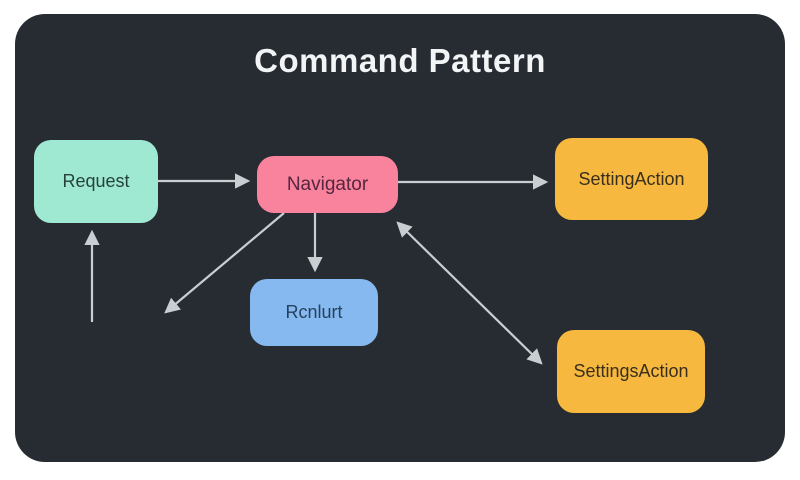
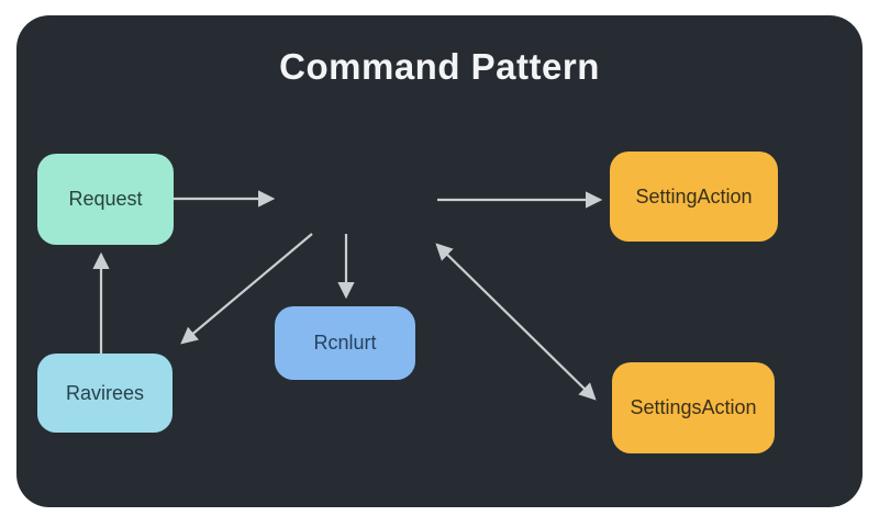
  Command Pattern
  Request
- Navigator
  SettingAction
  Rcnlurt
+ Ravirees
  SettingsAction
